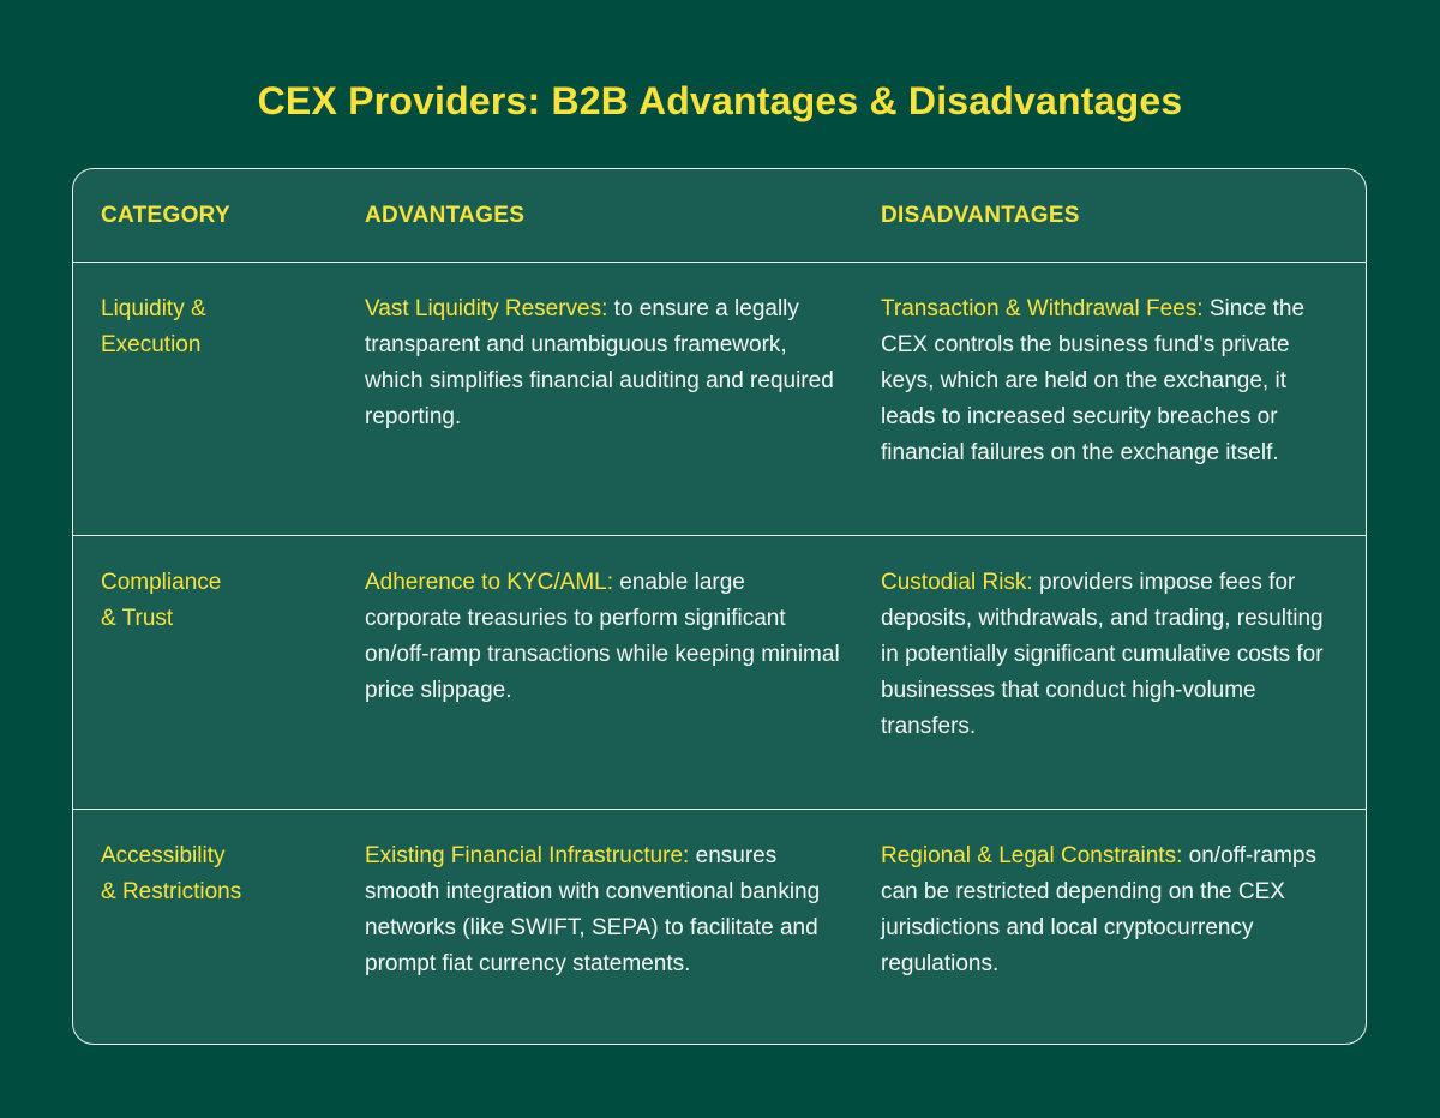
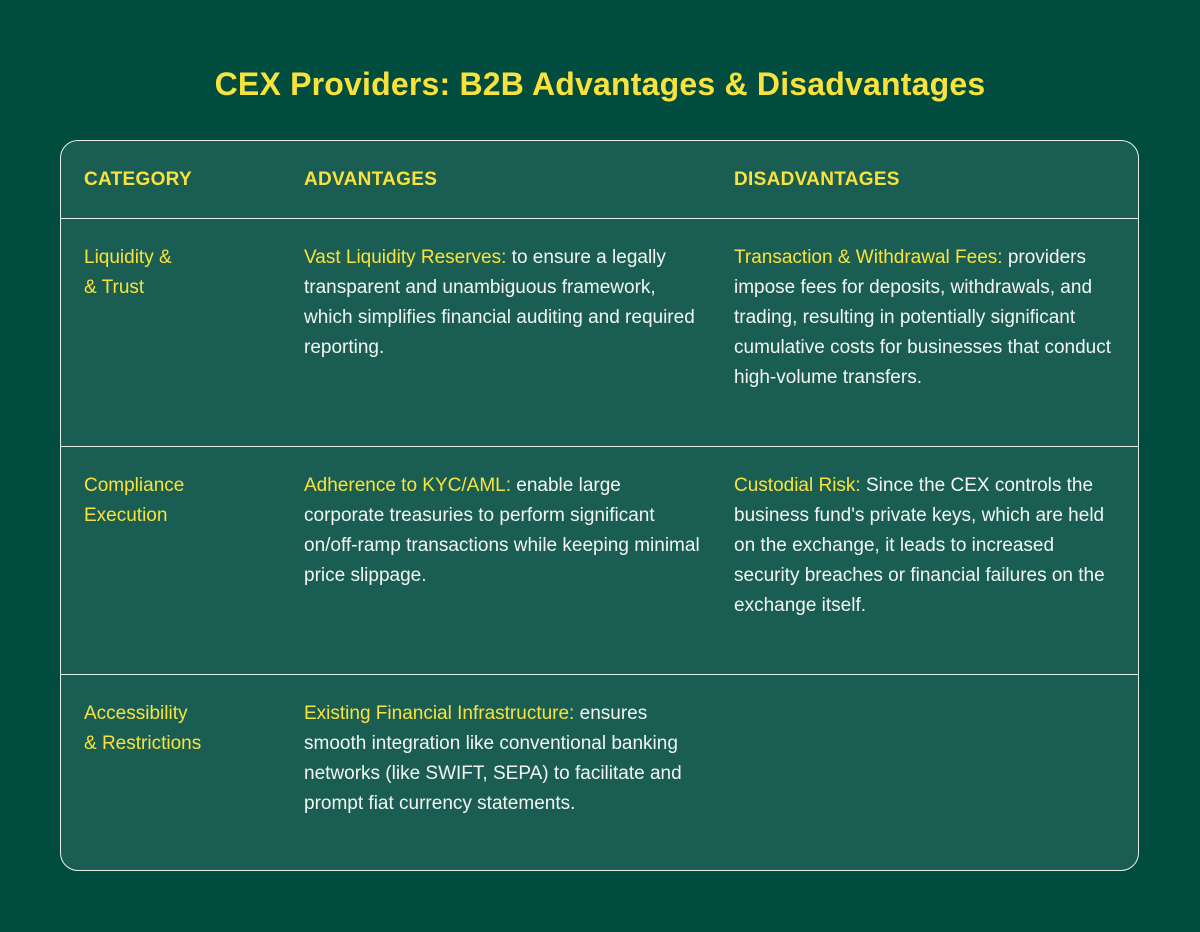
  CEX Providers: B2B Advantages & Disadvantages
  CATEGORY
  ADVANTAGES
  DISADVANTAGES
  Liquidity &
- Execution
+ & Trust
  Vast Liquidity Reserves: to ensure a legally transparent and unambiguous framework, which simplifies financial auditing and required reporting.
- Transaction & Withdrawal Fees: Since the CEX controls the business fund's private keys, which are held on the exchange, it leads to increased security breaches or financial failures on the exchange itself.
+ Transaction & Withdrawal Fees: providers impose fees for deposits, withdrawals, and trading, resulting in potentially significant cumulative costs for businesses that conduct high-volume transfers.
  Compliance
- & Trust
+ Execution
  Adherence to KYC/AML: enable large corporate treasuries to perform significant on/off-ramp transactions while keeping minimal price slippage.
- Custodial Risk: providers impose fees for deposits, withdrawals, and trading, resulting in potentially significant cumulative costs for businesses that conduct high-volume transfers.
+ Custodial Risk: Since the CEX controls the business fund's private keys, which are held on the exchange, it leads to increased security breaches or financial failures on the exchange itself.
  Accessibility
  & Restrictions
- Existing Financial Infrastructure: ensures smooth integration with conventional banking networks (like SWIFT, SEPA) to facilitate and prompt fiat currency statements.
+ Existing Financial Infrastructure: ensures smooth integration like conventional banking networks (like SWIFT, SEPA) to facilitate and prompt fiat currency statements.
- Regional & Legal Constraints: on/off-ramps can be restricted depending on the CEX jurisdictions and local cryptocurrency regulations.
